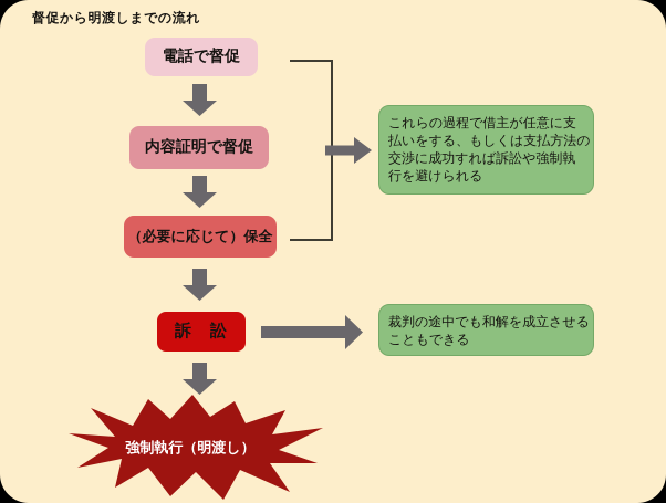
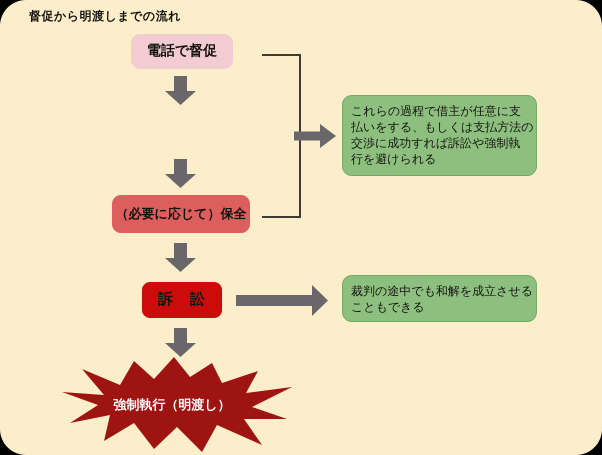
  督促から明渡しまでの流れ
  電話で督促
- 内容証明で督促
  （必要に応じて）保全
  訴 訟
  これらの過程で借主が任意に支
  払いをする、もしくは支払方法の
  交渉に成功すれば訴訟や強制執
  行を避けられる
  裁判の途中でも和解を成立させる
  こともできる
  強制執行（明渡し）
